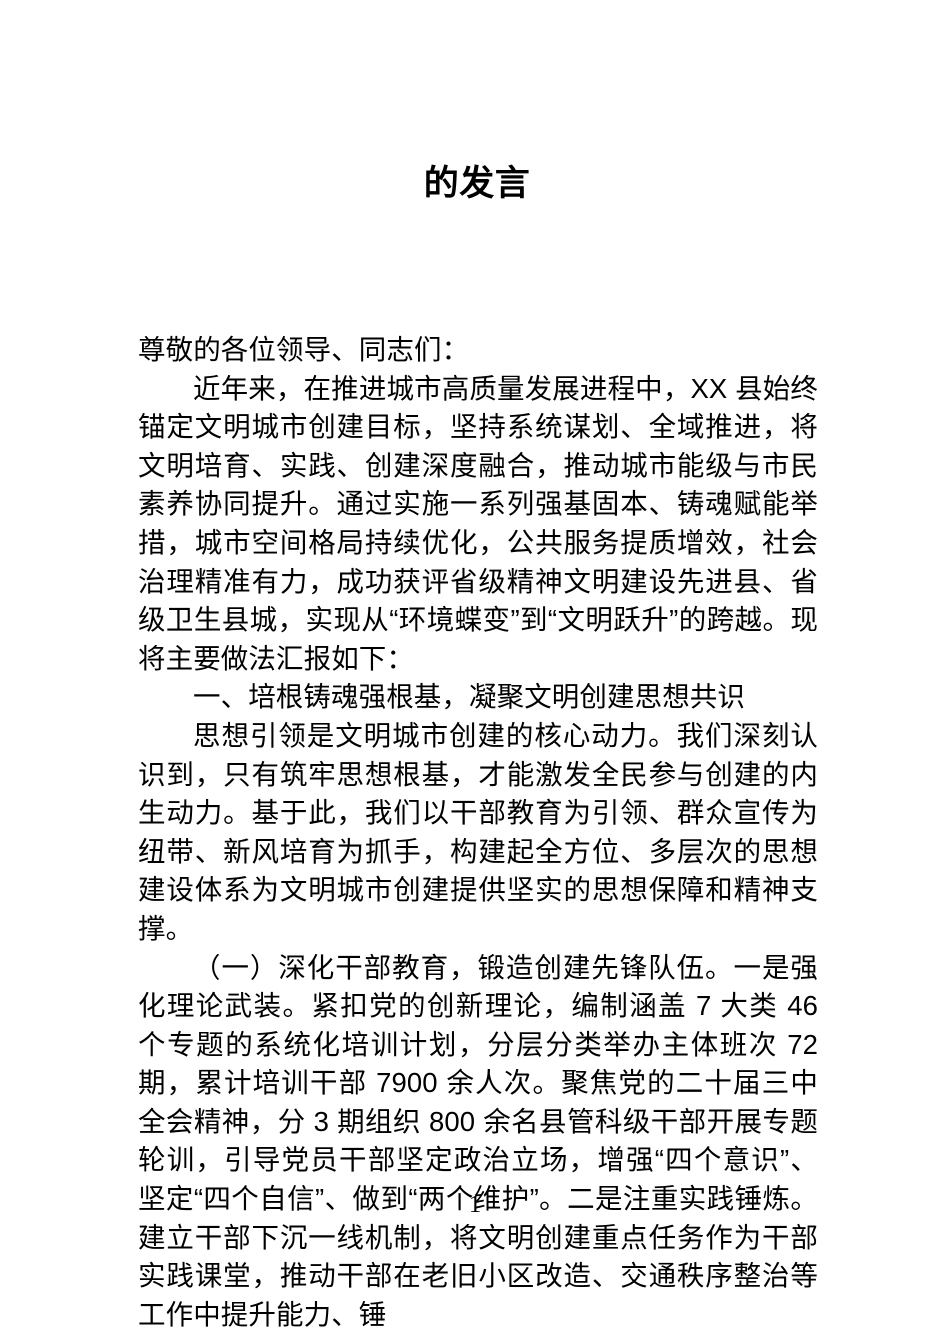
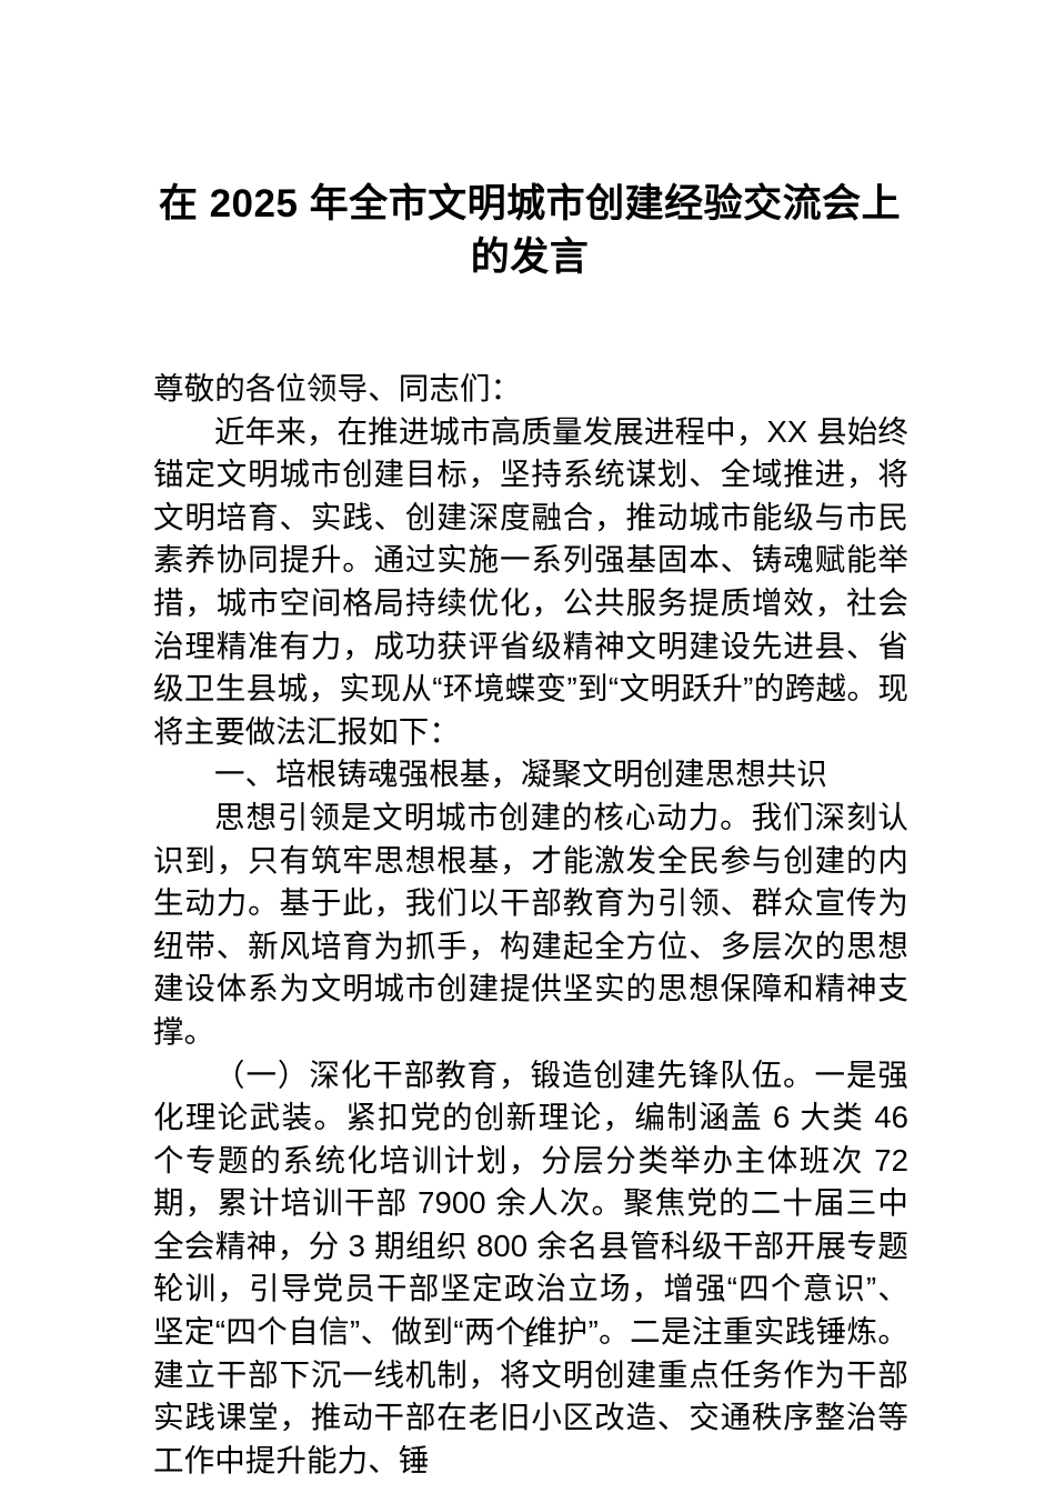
+ 在 2025 年全市文明城市创建经验交流会上
  的发言
  尊敬的各位领导、同志们：
  近年来，在推进城市高质量发展进程中，XX 县始终锚定文明城市创建目标，坚持系统谋划、全域推进，将文明培育、实践、创建深度融合，推动城市能级与市民素养协同提升。通过实施一系列强基固本、铸魂赋能举措，城市空间格局持续优化，公共服务提质增效，社会治理精准有力，成功获评省级精神文明建设先进县、省级卫生县城，实现从“环境蝶变”到“文明跃升”的跨越。现将主要做法汇报如下：
  一、培根铸魂强根基，凝聚文明创建思想共识
  思想引领是文明城市创建的核心动力。我们深刻认识到，只有筑牢思想根基，才能激发全民参与创建的内生动力。基于此，我们以干部教育为引领、群众宣传为纽带、新风培育为抓手，构建起全方位、多层次的思想建设体系为文明城市创建提供坚实的思想保障和精神支撑。
- （一）深化干部教育，锻造创建先锋队伍。一是强化理论武装。紧扣党的创新理论，编制涵盖 7 大类 46 个专题的系统化培训计划，分层分类举办主体班次 72 期，累计培训干部 7900 余人次。聚焦党的二十届三中全会精神，分 3 期组织 800 余名县管科级干部开展专题轮训，引导党员干部坚定政治立场，增强“四个意识”、坚定“四个自信”、做到“两个维护”。二是注重实践锤炼。建立干部下沉一线机制，将文明创建重点任务作为干部实践课堂，推动干部在老旧小区改造、交通秩序整治等工作中提升能力、锤
+ （一）深化干部教育，锻造创建先锋队伍。一是强化理论武装。紧扣党的创新理论，编制涵盖 6 大类 46 个专题的系统化培训计划，分层分类举办主体班次 72 期，累计培训干部 7900 余人次。聚焦党的二十届三中全会精神，分 3 期组织 800 余名县管科级干部开展专题轮训，引导党员干部坚定政治立场，增强“四个意识”、坚定“四个自信”、做到“两个维护”。二是注重实践锤炼。建立干部下沉一线机制，将文明创建重点任务作为干部实践课堂，推动干部在老旧小区改造、交通秩序整治等工作中提升能力、锤
  1
